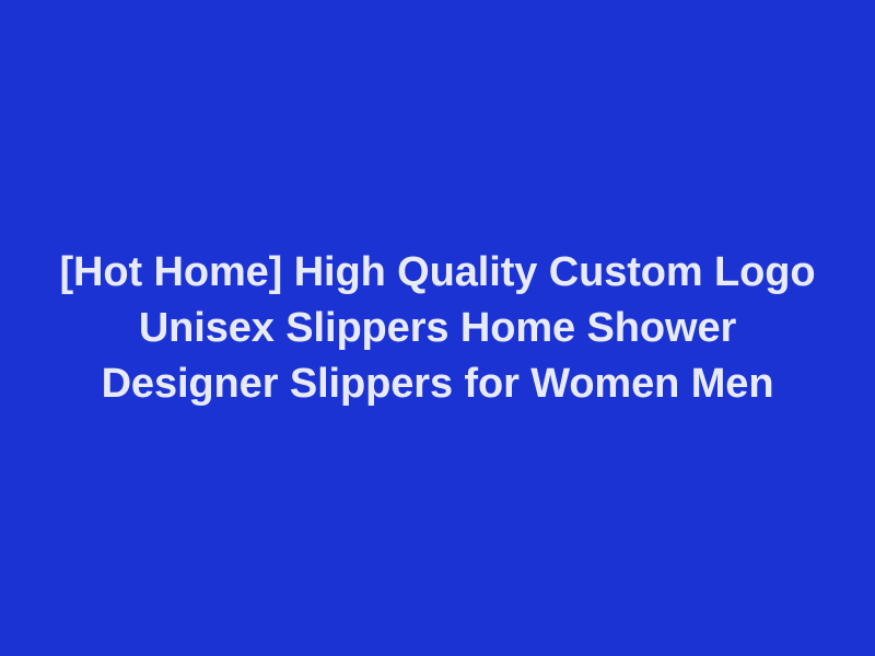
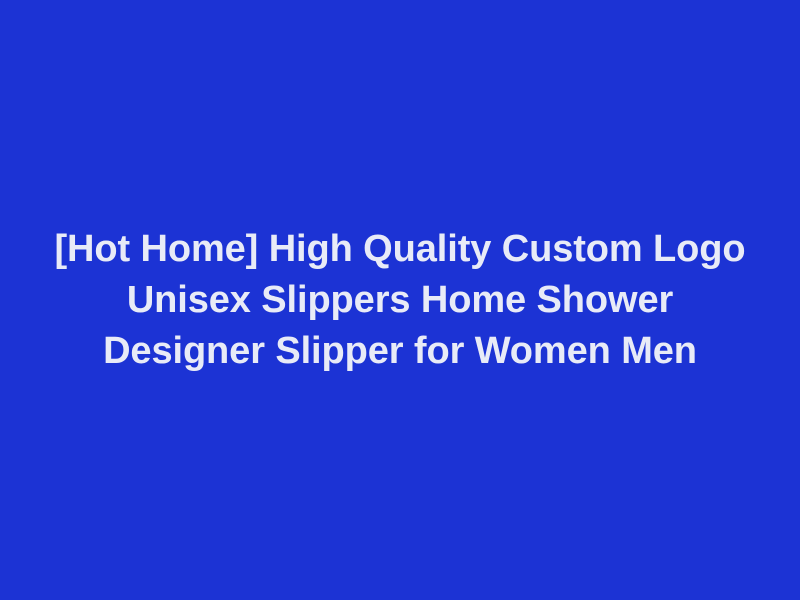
  [Hot Home] High Quality Custom Logo
  Unisex Slippers Home Shower
- Designer Slippers for Women Men
+ Designer Slipper for Women Men
